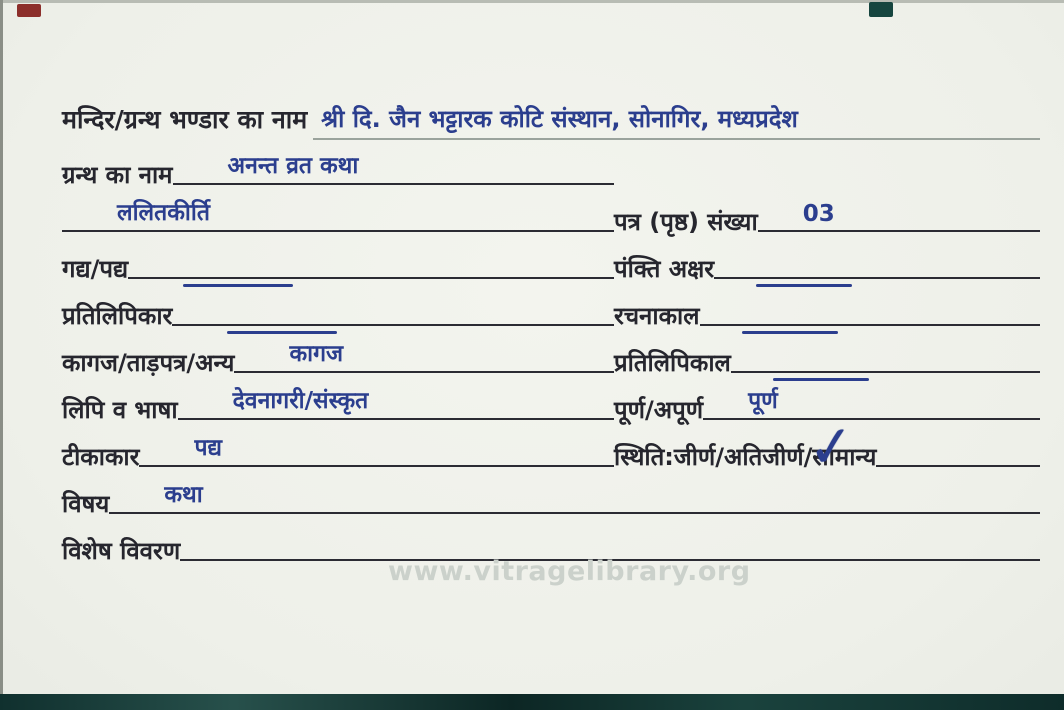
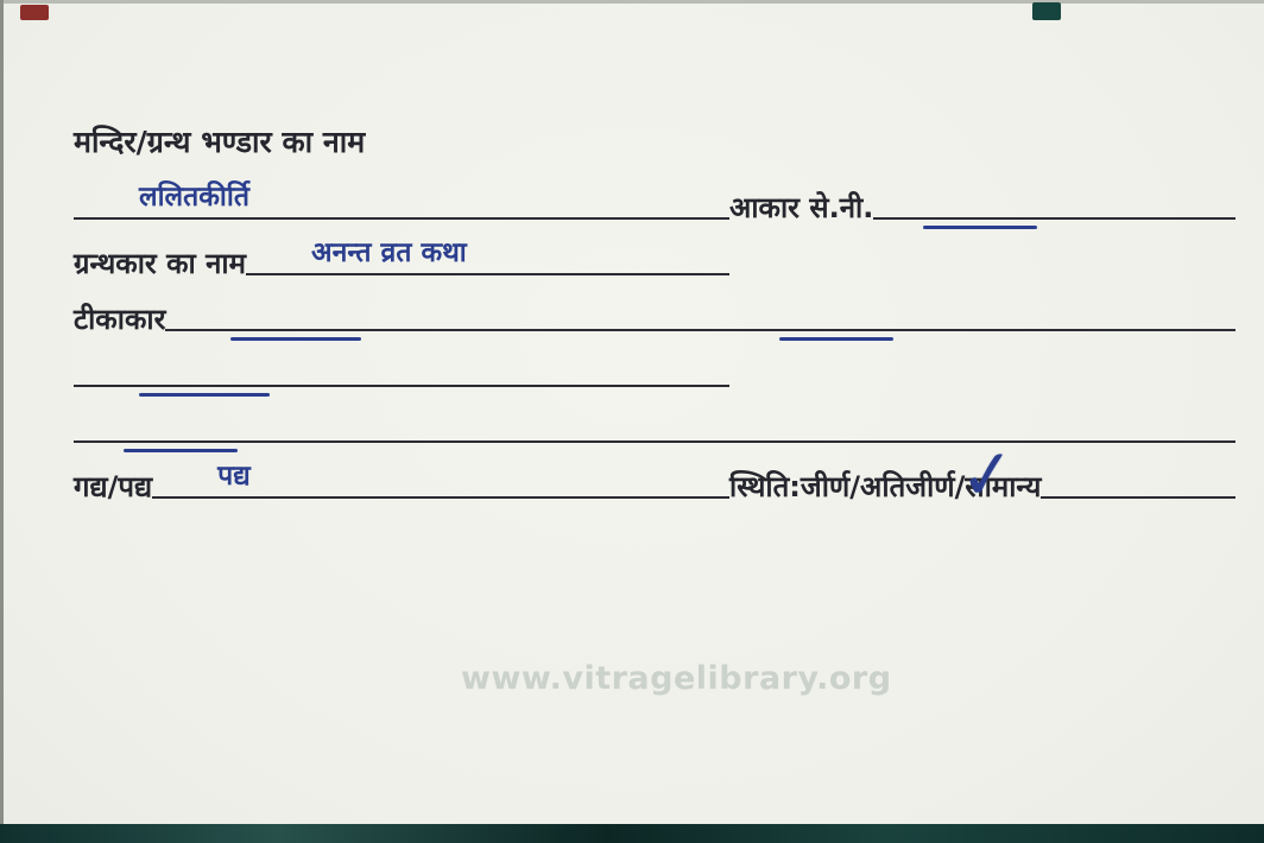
  मन्दिर/ग्रन्थ भण्डार का नाम
- श्री दि. जैन भट्टारक कोटि संस्थान, सोनागिर, मध्यप्रदेश
- ग्रन्थ का नाम
- अनन्त व्रत कथा
+ ललितकीर्ति
+ आकार से.नी.
+ ग्रन्थकार का नाम
- ललितकीर्ति
+ अनन्त व्रत कथा
- पत्र (पृष्ठ) संख्या
- 03
- गद्य/पद्य
+ टीकाकार
- पंक्ति अक्षर
- प्रतिलिपिकार
- रचनाकाल
- कागज/ताड़पत्र/अन्य
- कागज
- प्रतिलिपिकाल
- लिपि व भाषा
- देवनागरी/संस्कृत
- पूर्ण/अपूर्ण
- पूर्ण
- टीकाकार
+ गद्य/पद्य
  पद्य
  स्थिति:जीर्ण/अतिजीर्ण/सामान्य
- विषय
- कथा
- विशेष विवरण
  www.vitragelibrary.org
